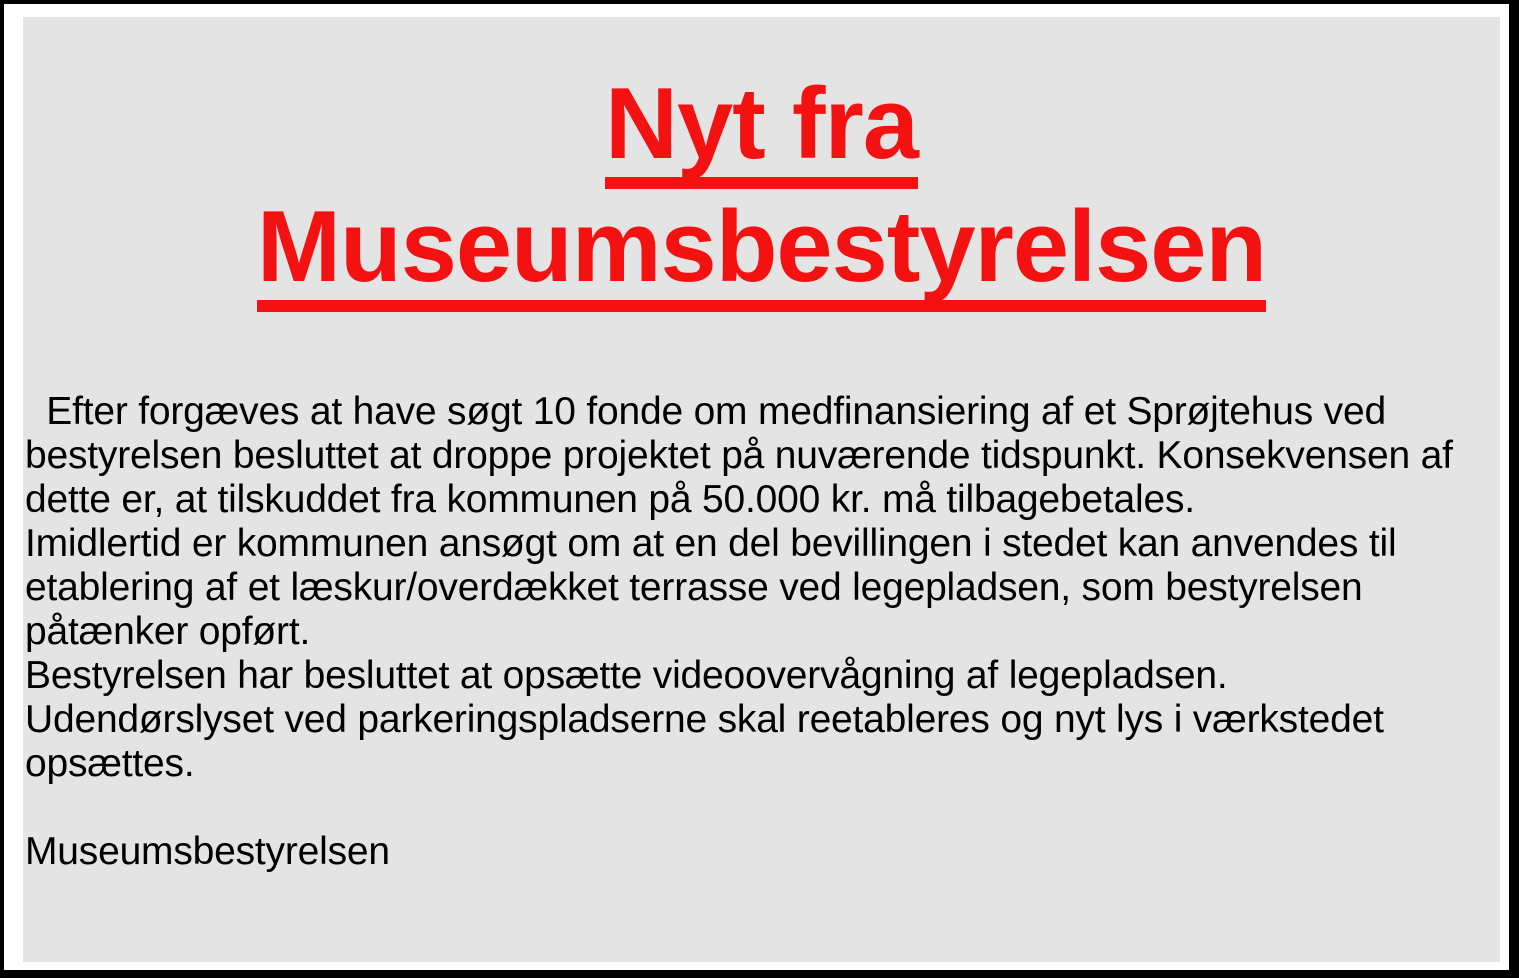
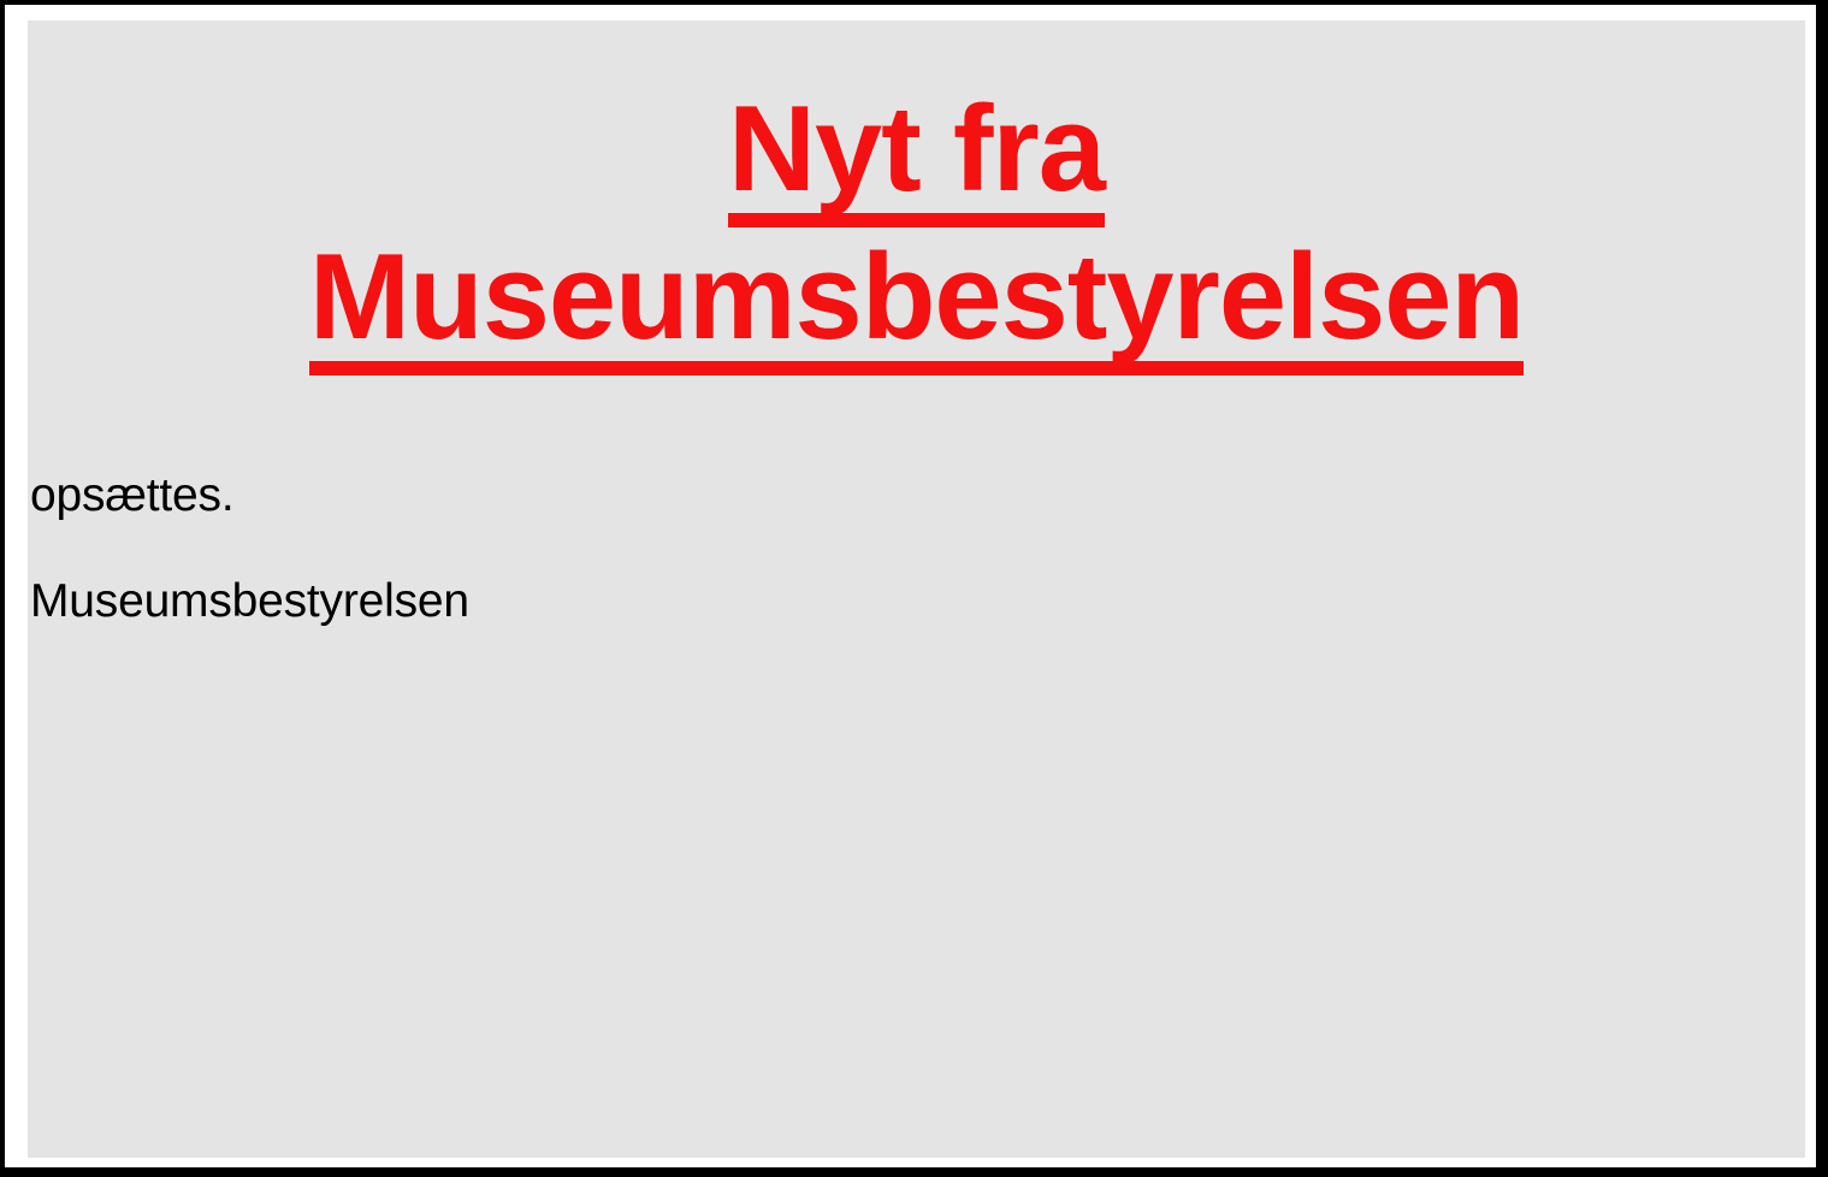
  Nyt fra
  Museumsbestyrelsen
- Efter forgæves at have søgt 10 fonde om medfinansiering af et Sprøjtehus ved
- bestyrelsen besluttet at droppe projektet på nuværende tidspunkt. Konsekvensen af
- dette er, at tilskuddet fra kommunen på 50.000 kr. må tilbagebetales.
- Imidlertid er kommunen ansøgt om at en del bevillingen i stedet kan anvendes til
- etablering af et læskur/overdækket terrasse ved legepladsen, som bestyrelsen
- påtænker opført.
- Bestyrelsen har besluttet at opsætte videoovervågning af legepladsen.
- Udendørslyset ved parkeringspladserne skal reetableres og nyt lys i værkstedet
  opsættes.
  Museumsbestyrelsen
